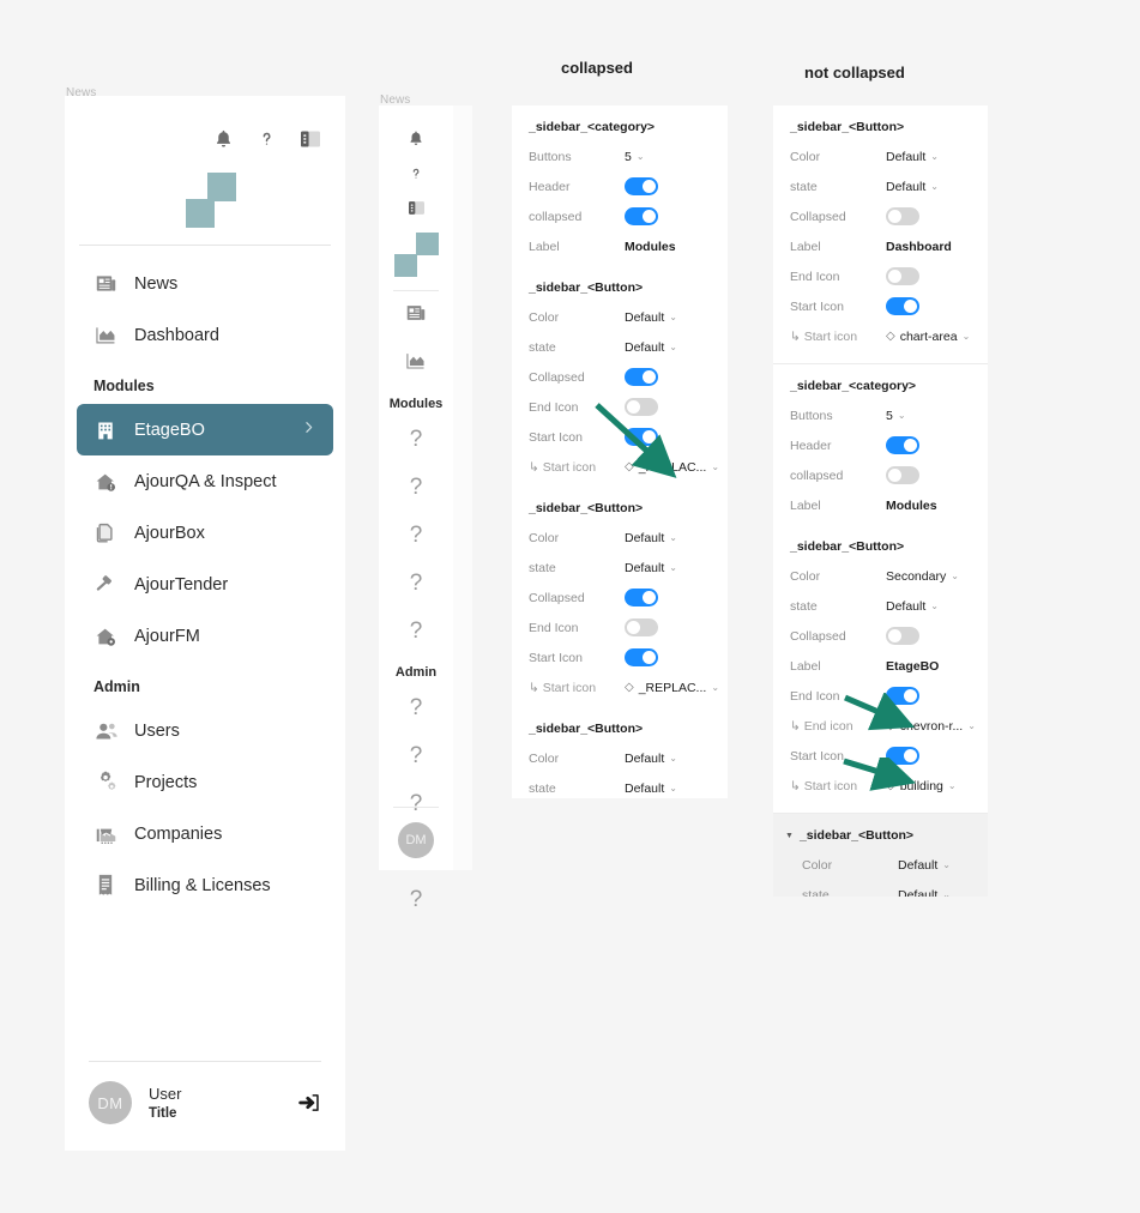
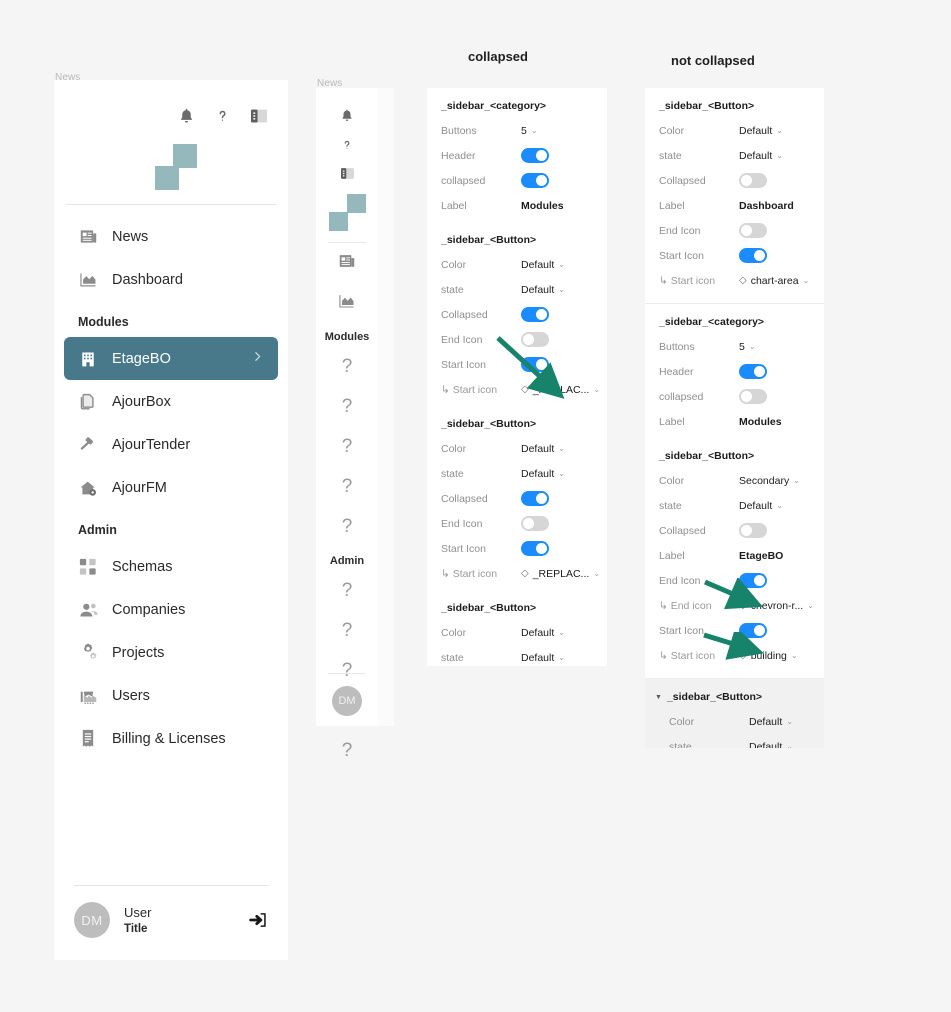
  News
  News
  collapsed
  not collapsed
  News
  Dashboard
  Modules
  EtageBO
- AjourQA & Inspect
  AjourBox
  AjourTender
  AjourFM
  Admin
+ Schemas
- Users
+ Companies
  Projects
- Companies
+ Users
  Billing & Licenses
  DM
  User
  Title
  Modules
  ?
  ?
  ?
  ?
  ?
  Admin
  ?
  ?
  ?
  ?
  DM
  _sidebar_<category>
  Buttons
  5
  ⌄
  Header
  collapsed
  Label
  Modules
  _sidebar_<Button>
  Color
  Default
  ⌄
  state
  Default
  ⌄
  Collapsed
  End Icon
  Start Icon
  ↳ Start icon
  ◇
  _REPLAC...
  ⌄
  _sidebar_<Button>
  Color
  Default
  ⌄
  state
  Default
  ⌄
  Collapsed
  End Icon
  Start Icon
  ↳ Start icon
  ◇
  _REPLAC...
  ⌄
  _sidebar_<Button>
  Color
  Default
  ⌄
  state
  Default
  ⌄
  _sidebar_<Button>
  Color
  Default
  ⌄
  state
  Default
  ⌄
  Collapsed
  Label
  Dashboard
  End Icon
  Start Icon
  ↳ Start icon
  ◇
  chart-area
  ⌄
  _sidebar_<category>
  Buttons
  5
  ⌄
  Header
  collapsed
  Label
  Modules
  _sidebar_<Button>
  Color
  Secondary
  ⌄
  state
  Default
  ⌄
  Collapsed
  Label
  EtageBO
  End Icon
  ↳ End icon
  ◇
  chevron-r...
  ⌄
  Start Icon
  ↳ Start icon
  ◇
  building
  ⌄
  _sidebar_<Button>
  Color
  Default
  ⌄
  state
  Default
  ⌄
